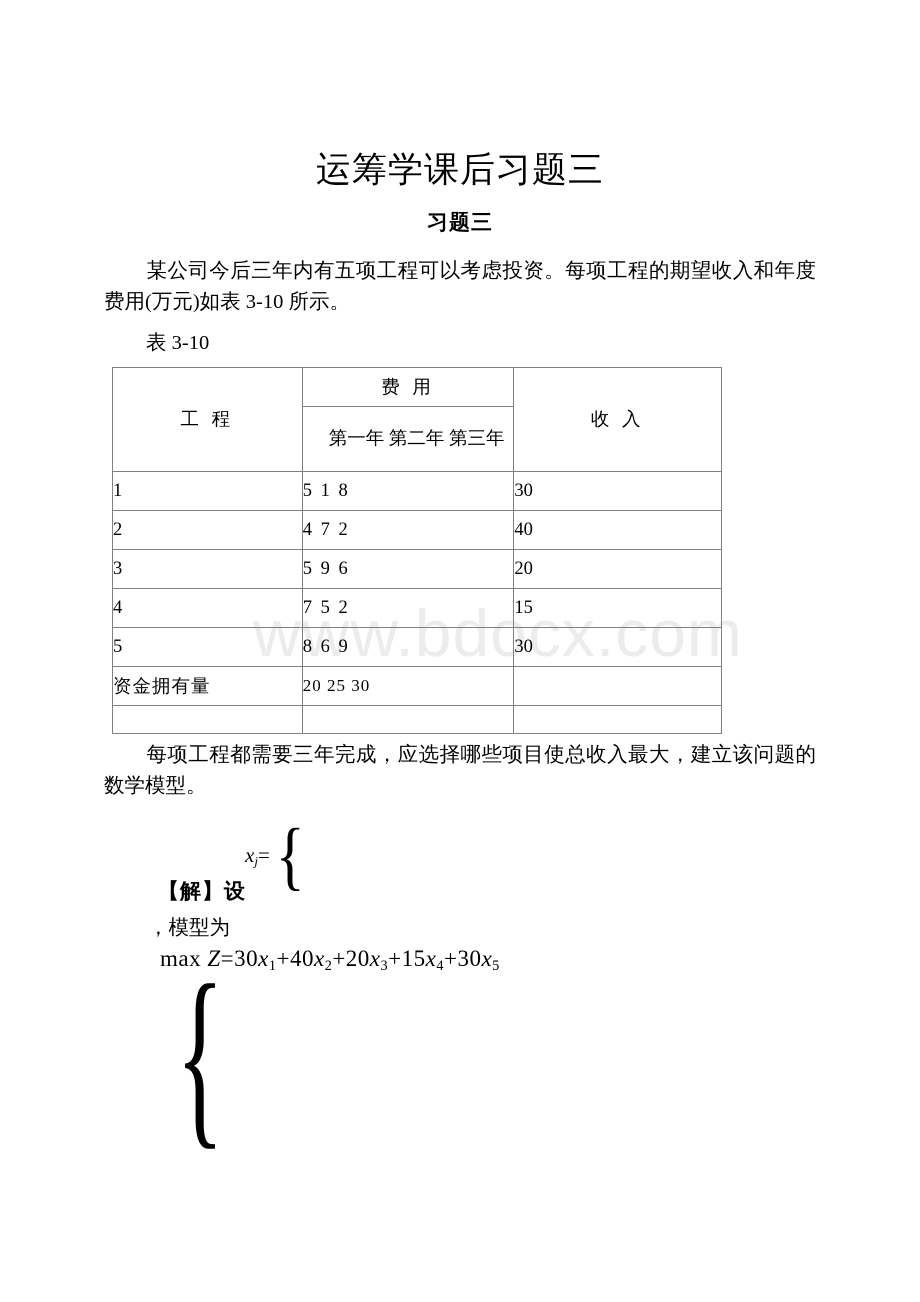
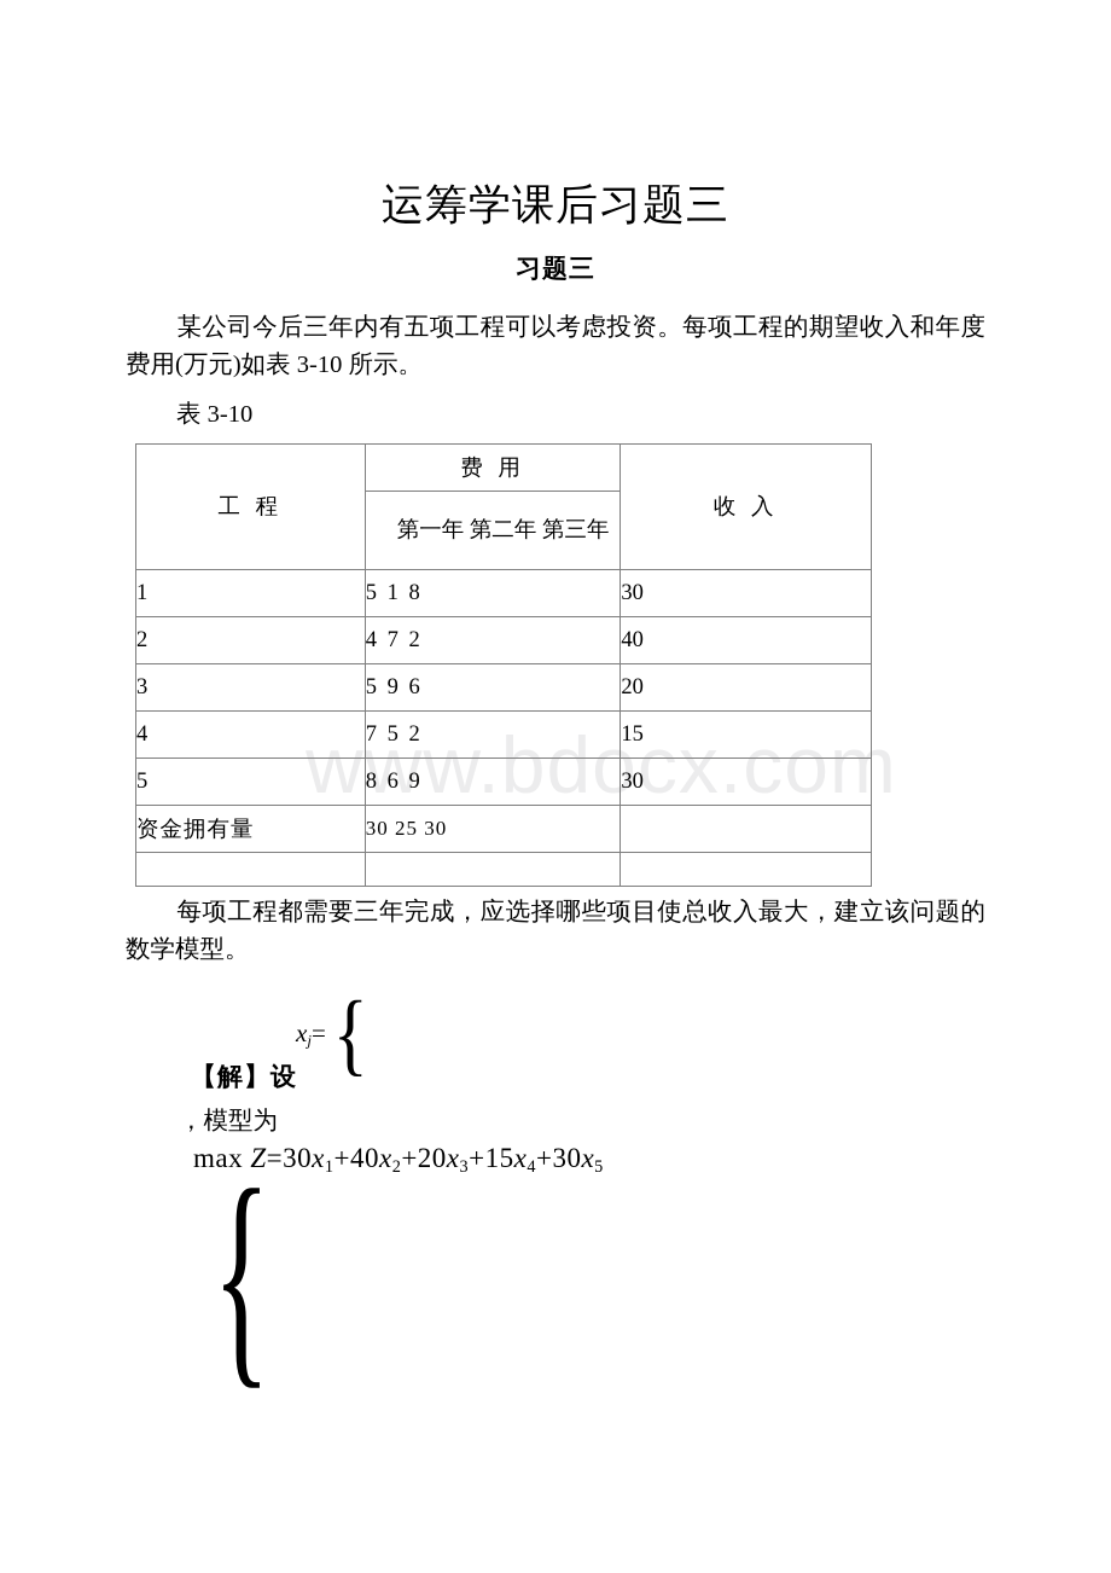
  www.bdocx.com
  运筹学课后习题三
  习题三
  某公司今后三年内有五项工程可以考虑投资。每项工程的期望收入和年度费用(万元)如表 3-10 所示。
  表 3-10
  工 程	费 用	收 入
  第一年 第二年 第三年
  1	5 1 8	30
  2	4 7 2	40
  3	5 9 6	20
  4	7 5 2	15
  5	8 6 9	30
- 资金拥有量	20 25 30
+ 资金拥有量	30 25 30
  每项工程都需要三年完成，应选择哪些项目使总收入最大，建立该问题的数学模型。
  xj=
  {
  【解】设
  ，模型为
  max Z=30x1+40x2+20x3+15x4+30x5
  {
